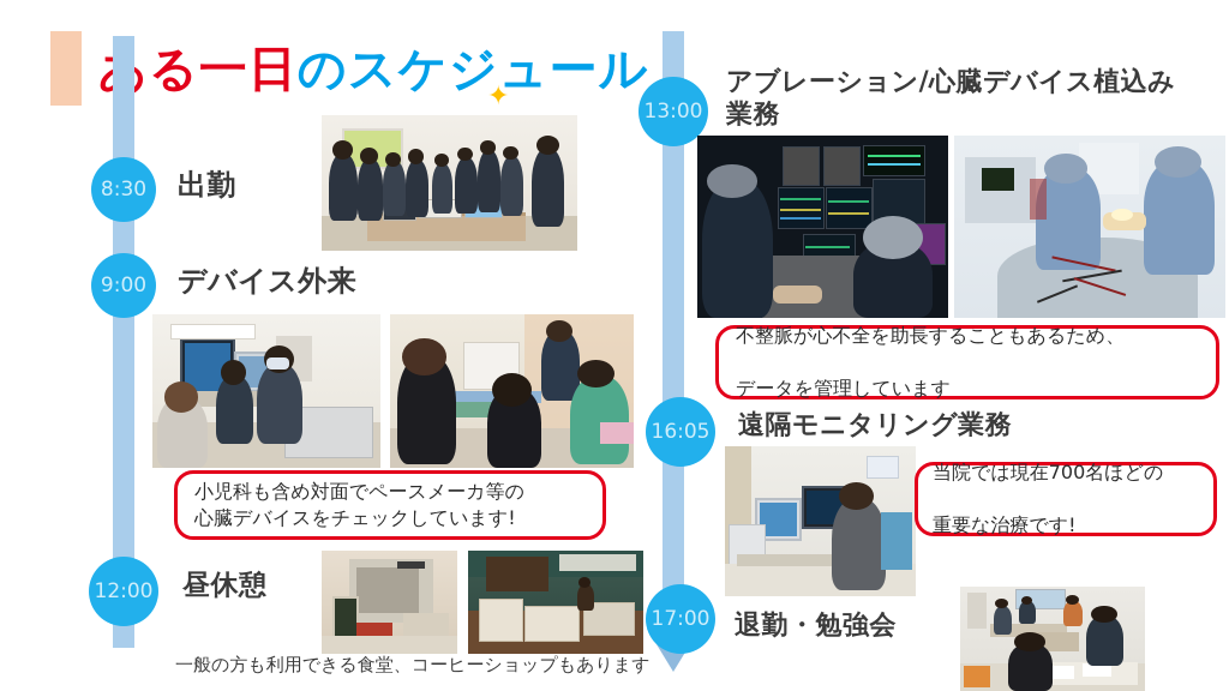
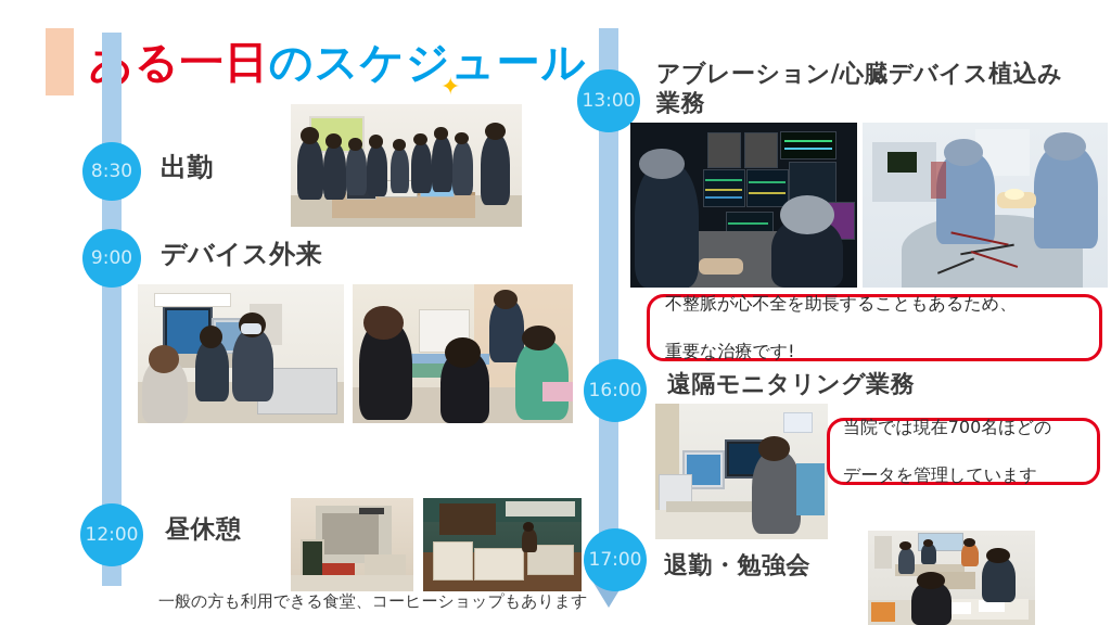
  る一日のスケジュール
  ✦
  8:30
  出勤
  9:00
  デバイス外来
- 小児科も含め対面でペースメーカ等の
- 心臓デバイスをチェックしています!
  12:00
  昼休憩
  一般の方も利用できる食堂、コーヒーショップもあります
  13:00
  アブレーション/心臓デバイス植込み
  業務
  不整脈が心不全を助長することもあるため、
- データを管理しています
+ 重要な治療です!
- 16:05
+ 16:00
  遠隔モニタリング業務
  当院では現在700名ほどの
- 重要な治療です!
+ データを管理しています
  17:00
  退勤・勉強会
